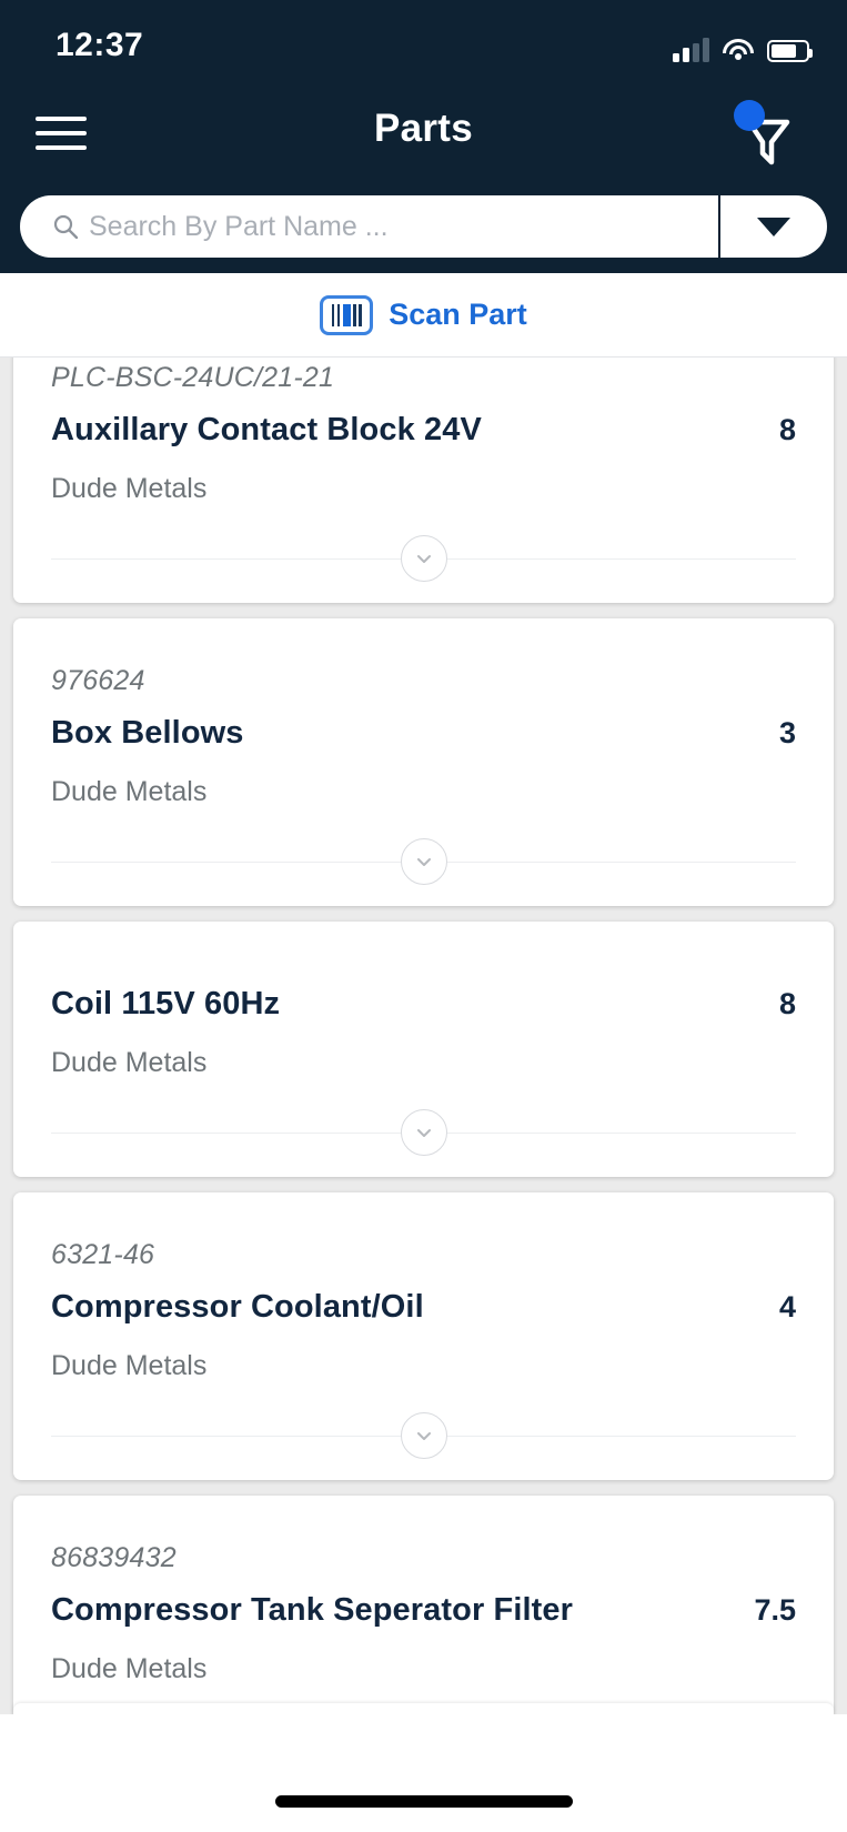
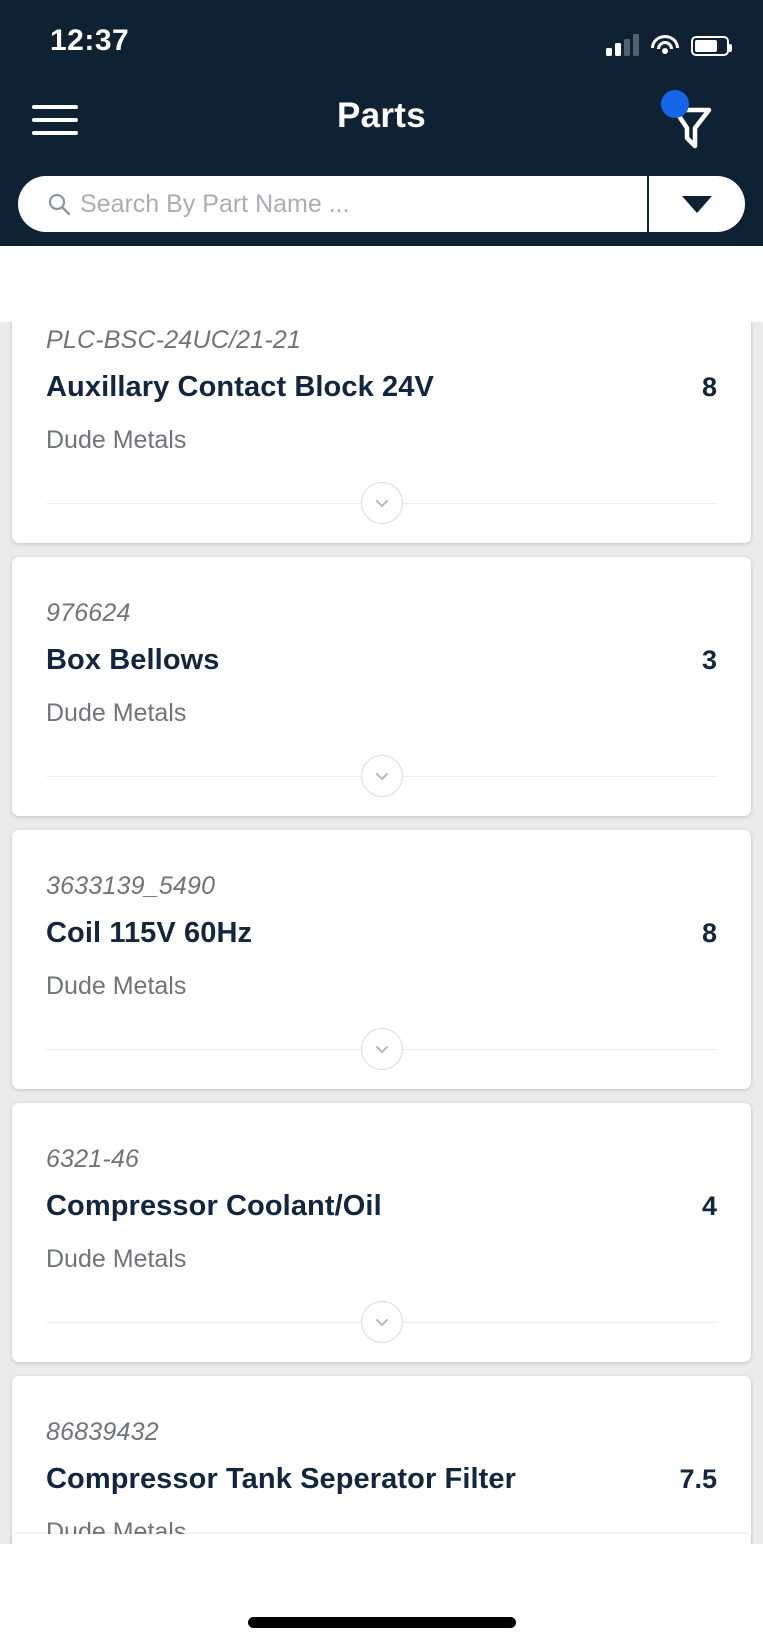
  12:37
  Parts
  Search By Part Name ...
- Scan Part
  PLC-BSC-24UC/21-21
  Auxillary Contact Block 24V
  8
  Dude Metals
  976624
  Box Bellows
  3
  Dude Metals
+ 3633139_5490
  Coil 115V 60Hz
  8
  Dude Metals
  6321-46
  Compressor Coolant/Oil
  4
  Dude Metals
  86839432
  Compressor Tank Seperator Filter
  7.5
  Dude Metals
